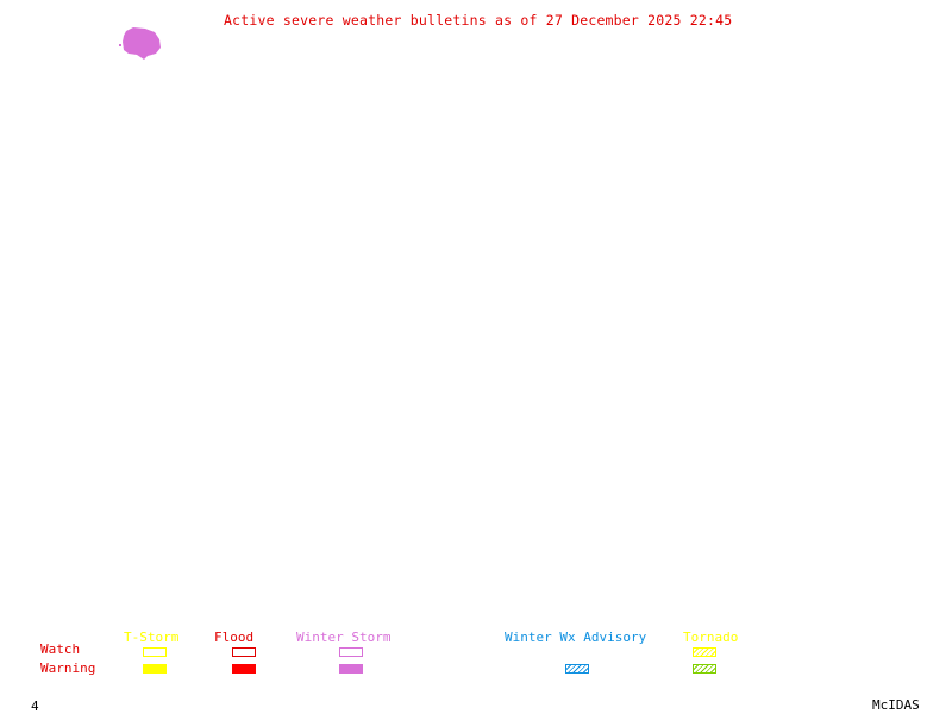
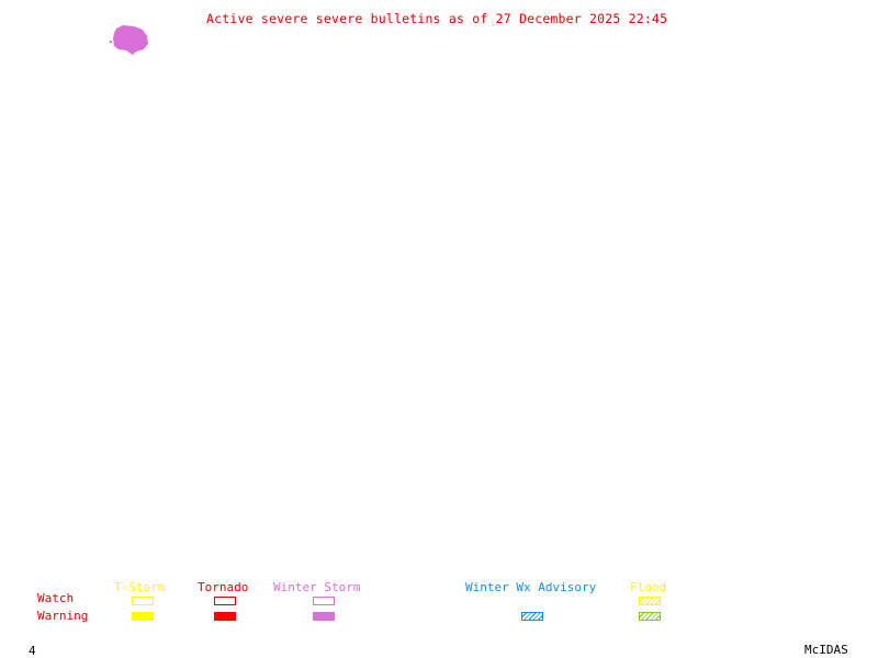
- Active severe weather bulletins as of 27 December 2025 22:45
+ Active severe severe bulletins as of 27 December 2025 22:45
  Watch
  Warning
  T-Storm
- Flood
+ Tornado
  Winter Storm
  Winter Wx Advisory
- Tornado
+ Flood
  4
  McIDAS
